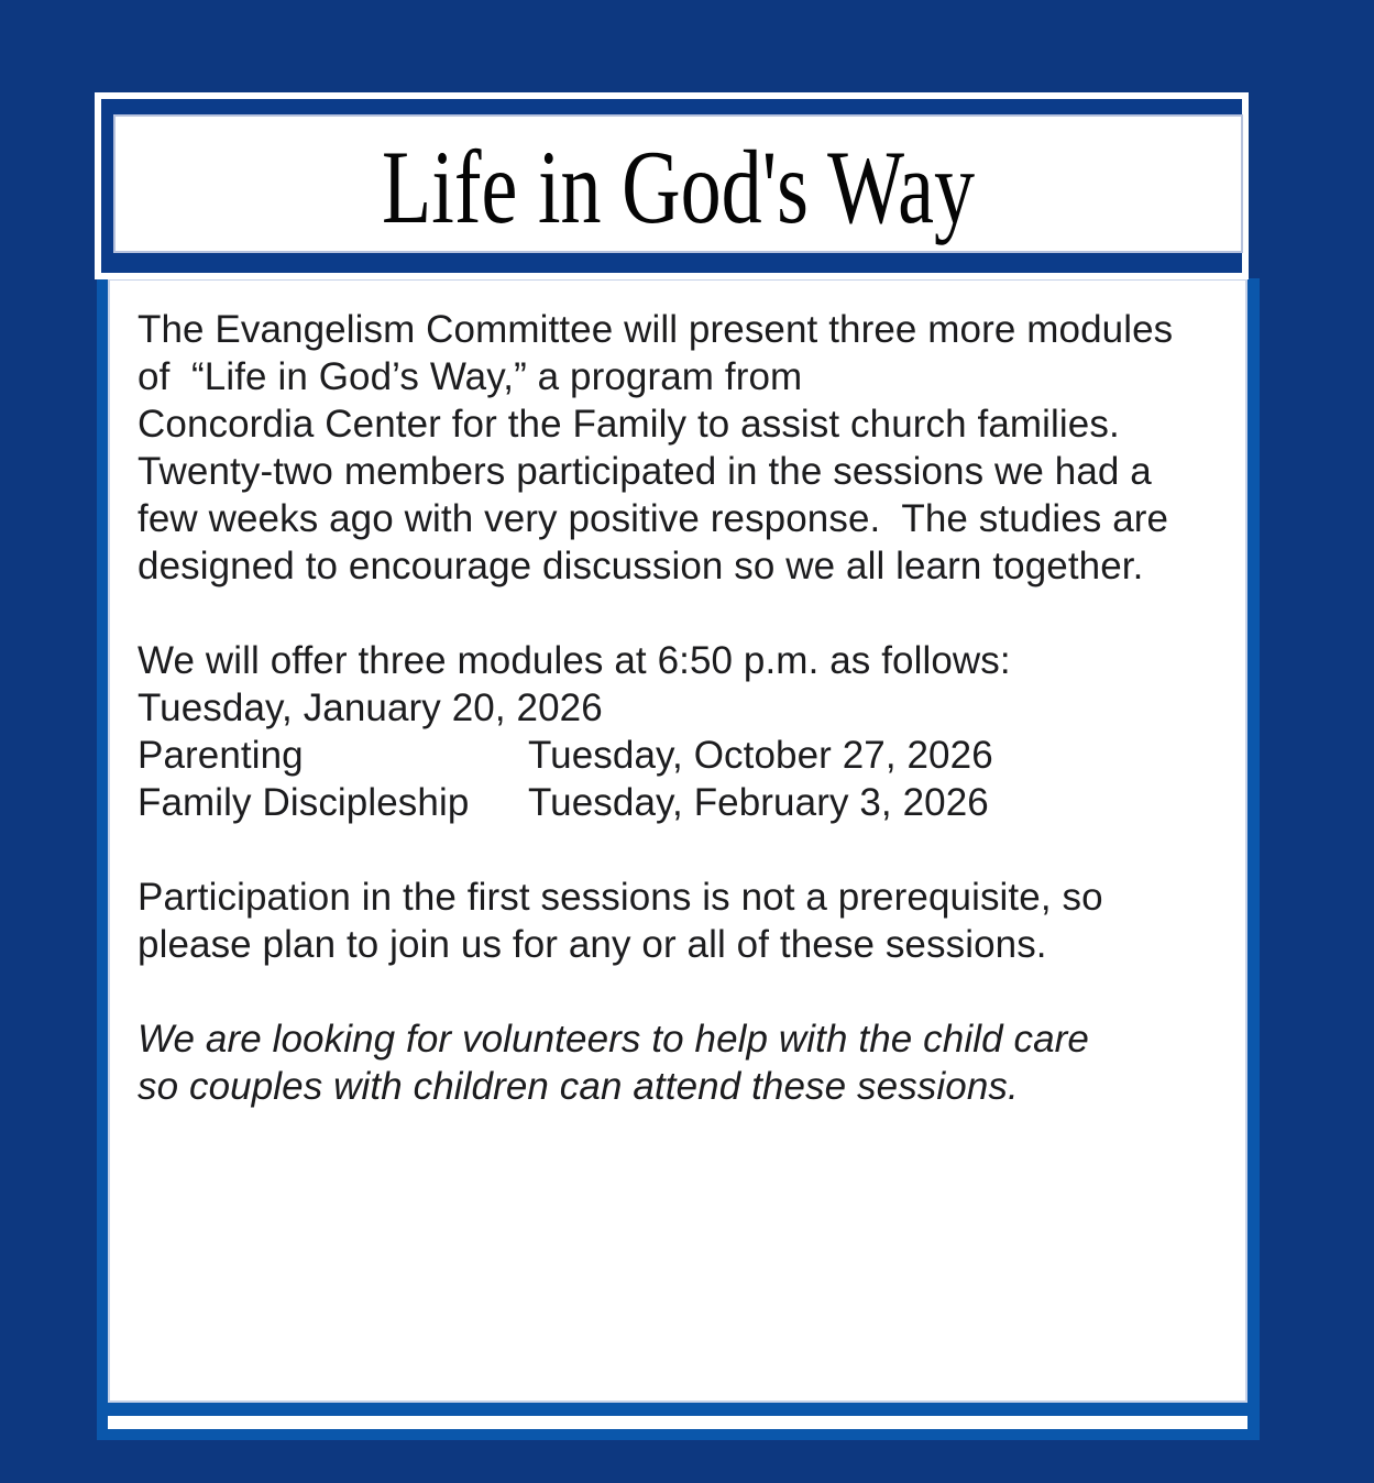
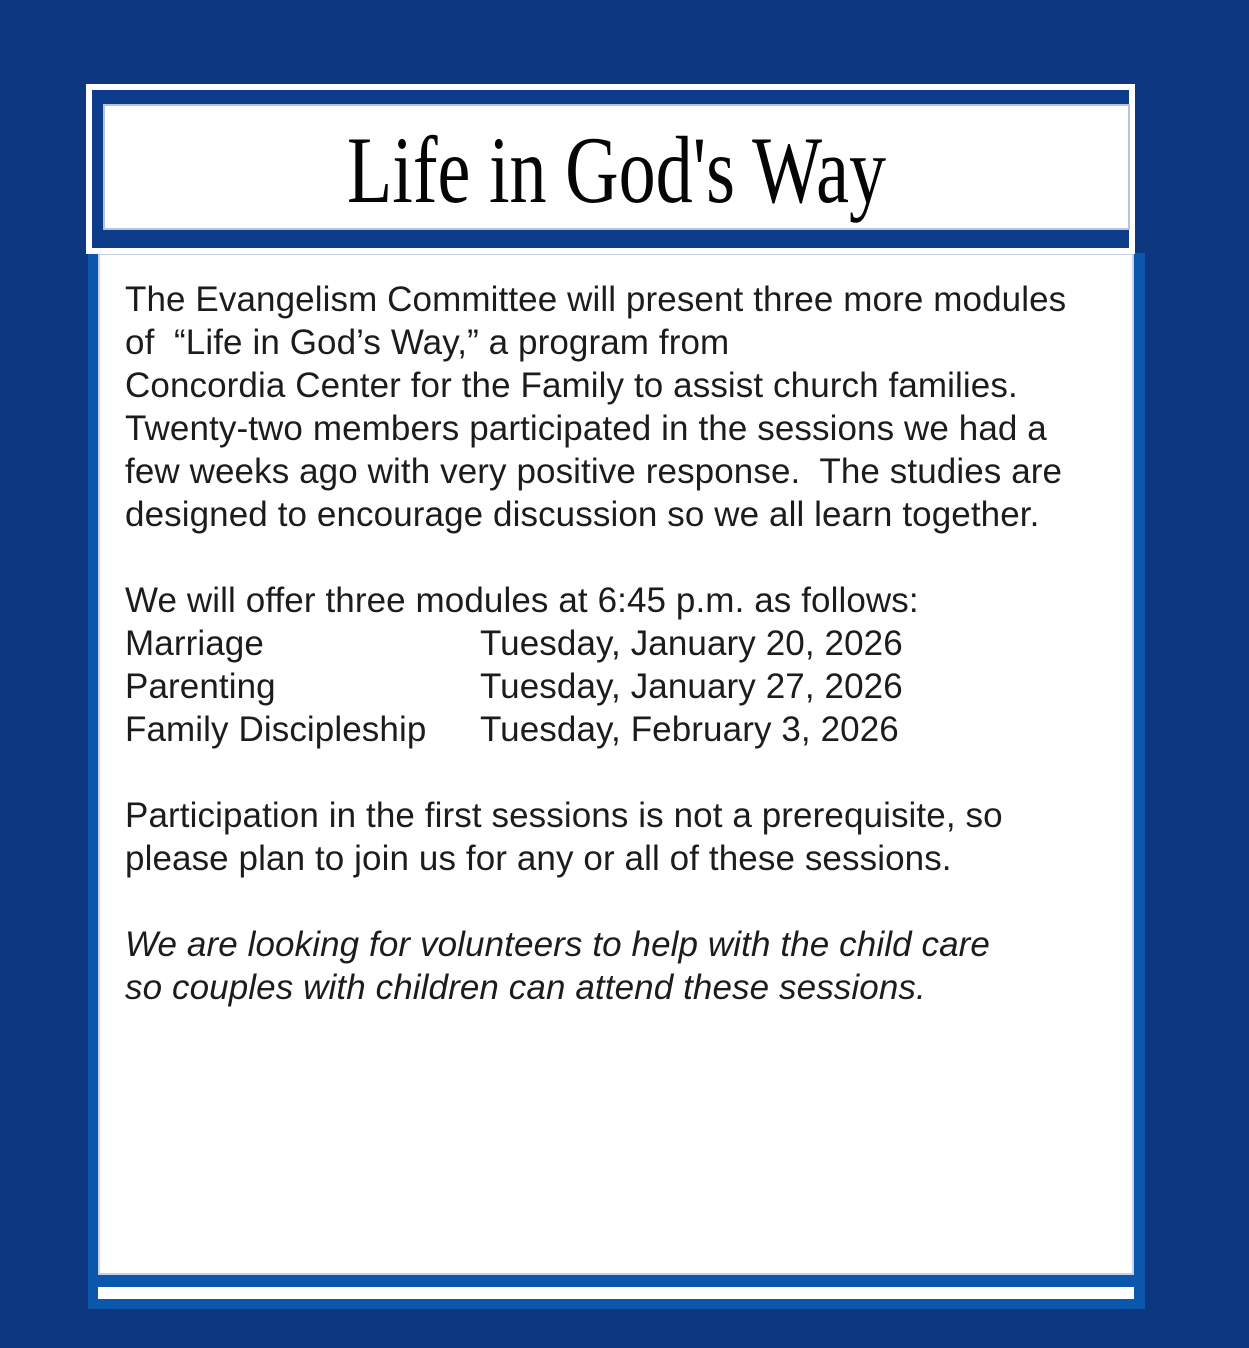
  Life in God's Way
  The Evangelism Committee will present three more modules
  of “Life in God’s Way,” a program from
  Concordia Center for the Family to assist church families.
  Twenty-two members participated in the sessions we had a
  few weeks ago with very positive response. The studies are
  designed to encourage discussion so we all learn together.
- We will offer three modules at 6:50 p.m. as follows:
+ We will offer three modules at 6:45 p.m. as follows:
+ Marriage
  Tuesday, January 20, 2026
  Parenting
- Tuesday, October 27, 2026
+ Tuesday, January 27, 2026
  Family Discipleship
  Tuesday, February 3, 2026
  Participation in the first sessions is not a prerequisite, so
  please plan to join us for any or all of these sessions.
  We are looking for volunteers to help with the child care
  so couples with children can attend these sessions.
